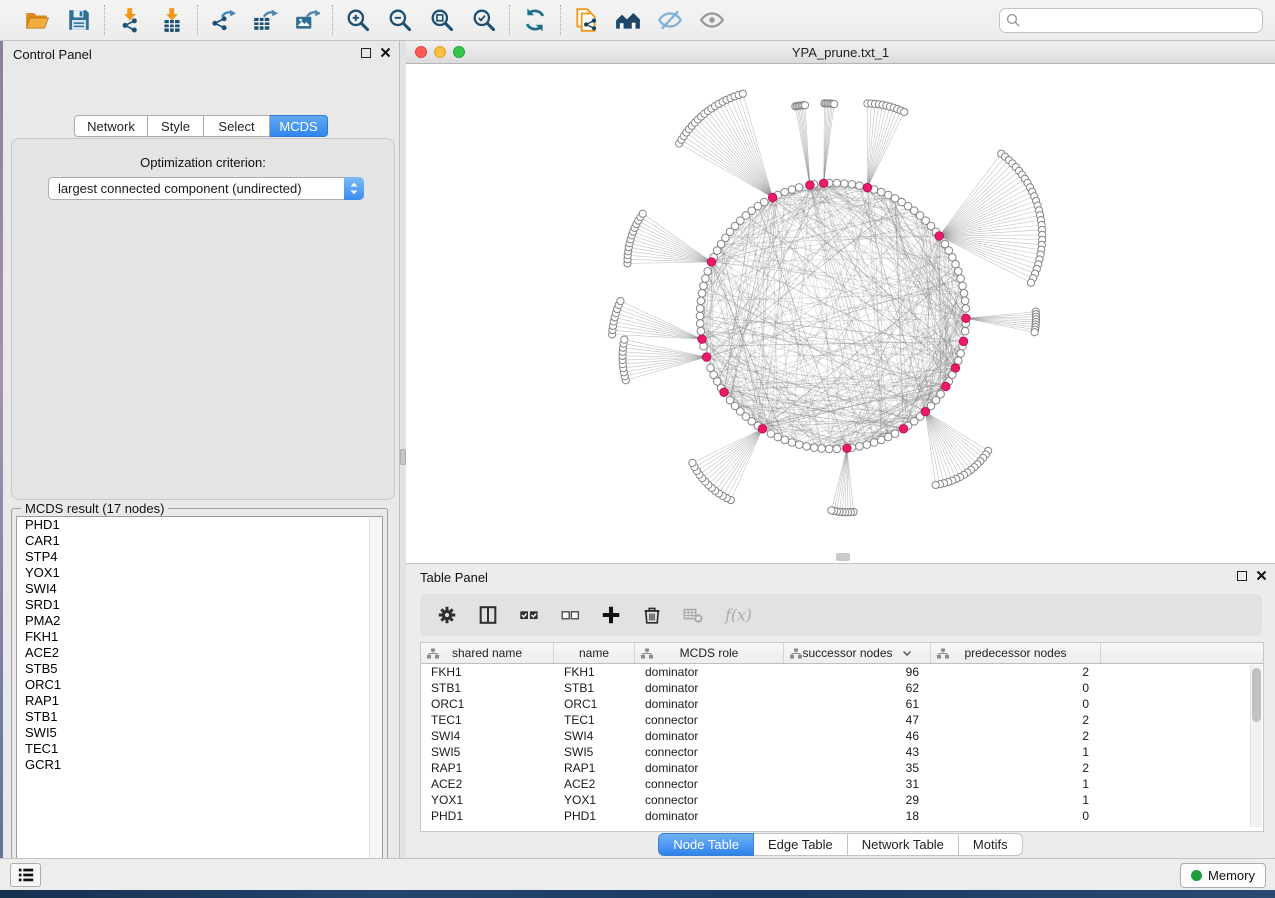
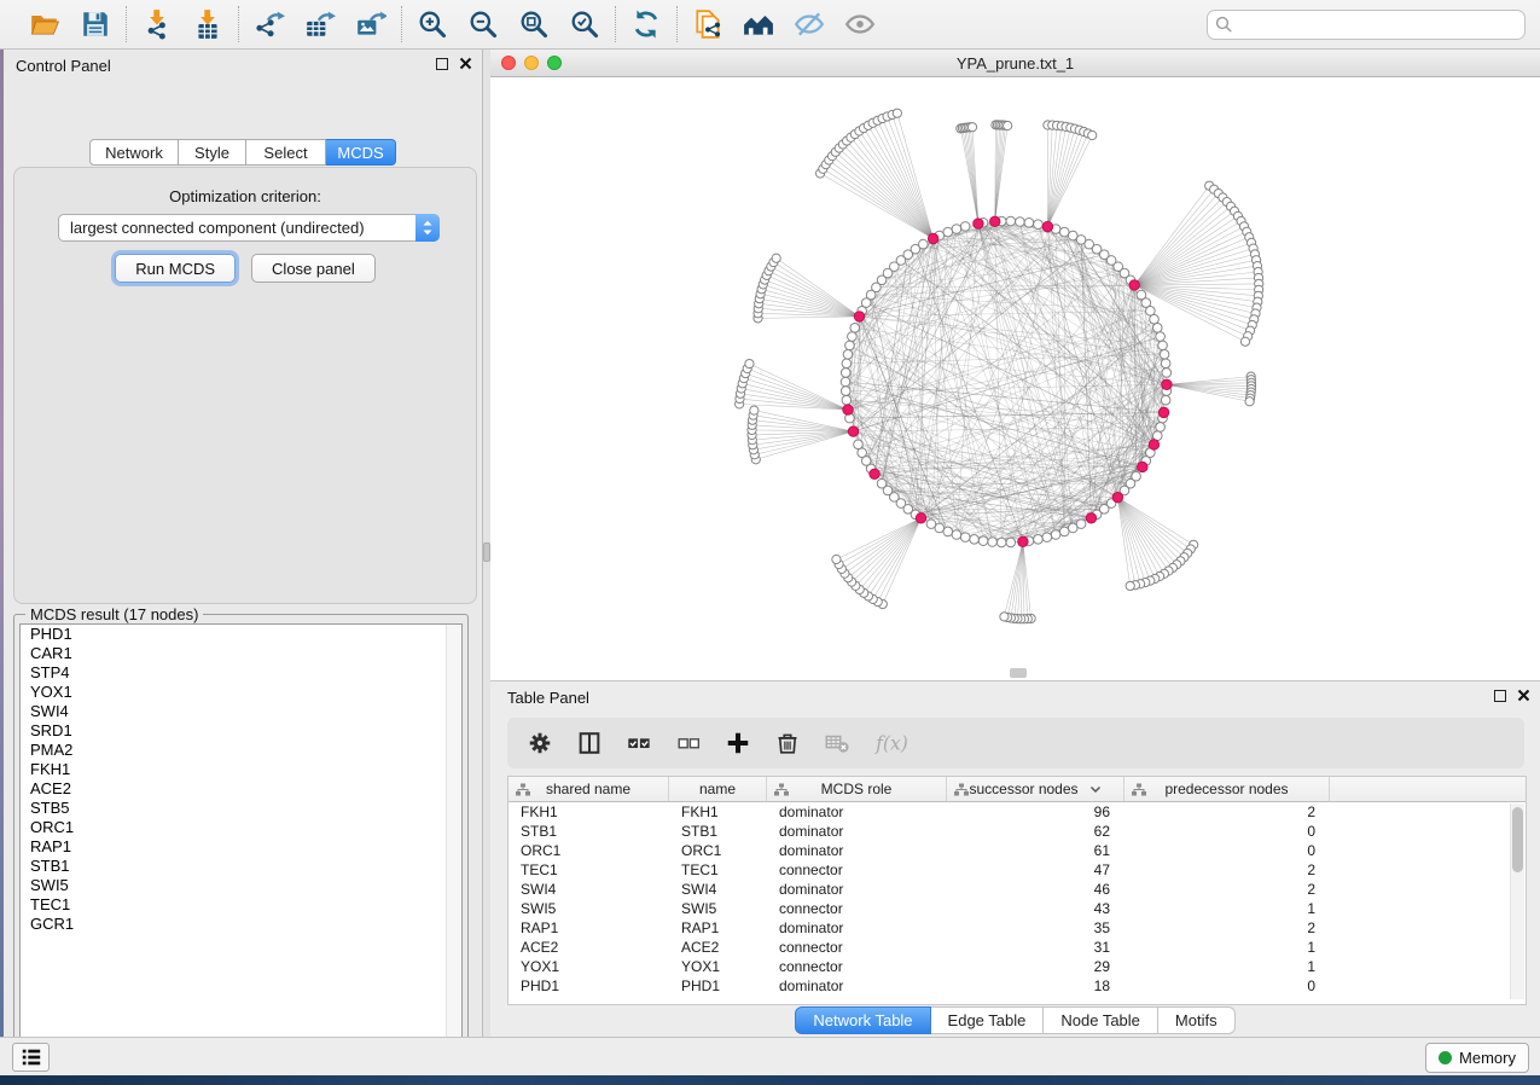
  Control Panel
  Network
  Style
  Select
  MCDS
  Optimization criterion:
  largest connected component (undirected)
+ Run MCDS
+ Close panel
  MCDS result (17 nodes)
  PHD1
  CAR1
  STP4
  YOX1
  SWI4
  SRD1
  PMA2
  FKH1
  ACE2
  STB5
  ORC1
  RAP1
  STB1
  SWI5
  TEC1
  GCR1
  YPA_prune.txt_1
  Table Panel
  f(x)
  shared name
  name
  MCDS role
  successor nodes
  predecessor nodes
  FKH1
  FKH1
  dominator
  96
  2
  STB1
  STB1
  dominator
  62
  0
  ORC1
  ORC1
  dominator
  61
  0
  TEC1
  TEC1
  connector
  47
  2
  SWI4
  SWI4
  dominator
  46
  2
  SWI5
  SWI5
  connector
  43
  1
  RAP1
  RAP1
  dominator
  35
  2
  ACE2
  ACE2
  connector
  31
  1
  YOX1
  YOX1
  connector
  29
  1
  PHD1
  PHD1
  dominator
  18
  0
- Node Table
+ Network Table
  Edge Table
- Network Table
+ Node Table
  Motifs
  Memory
